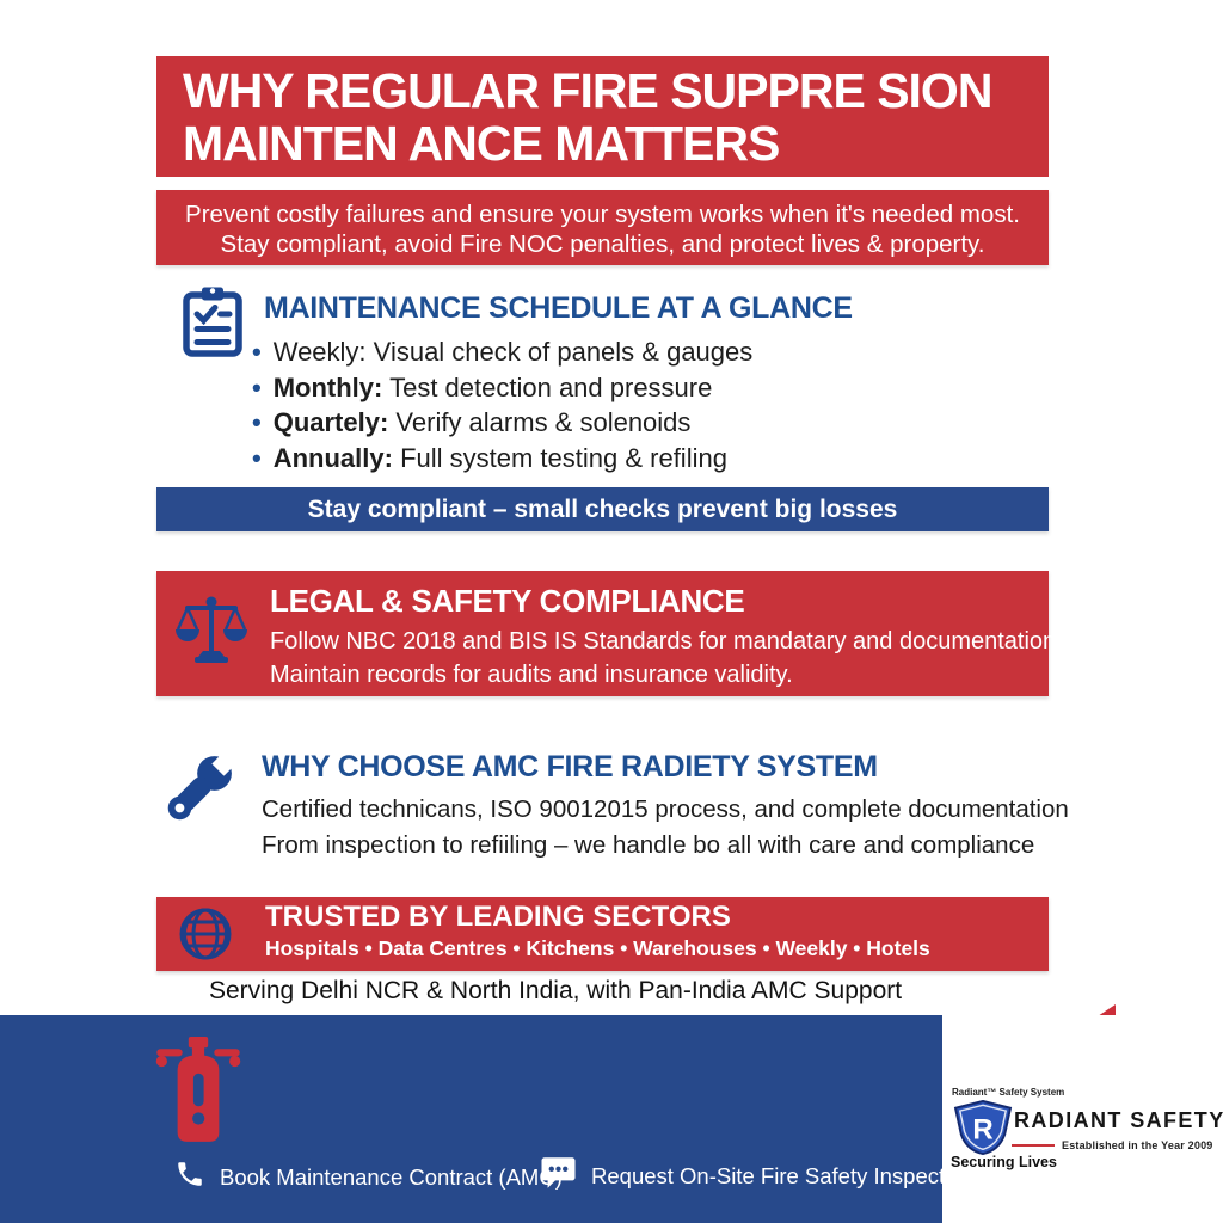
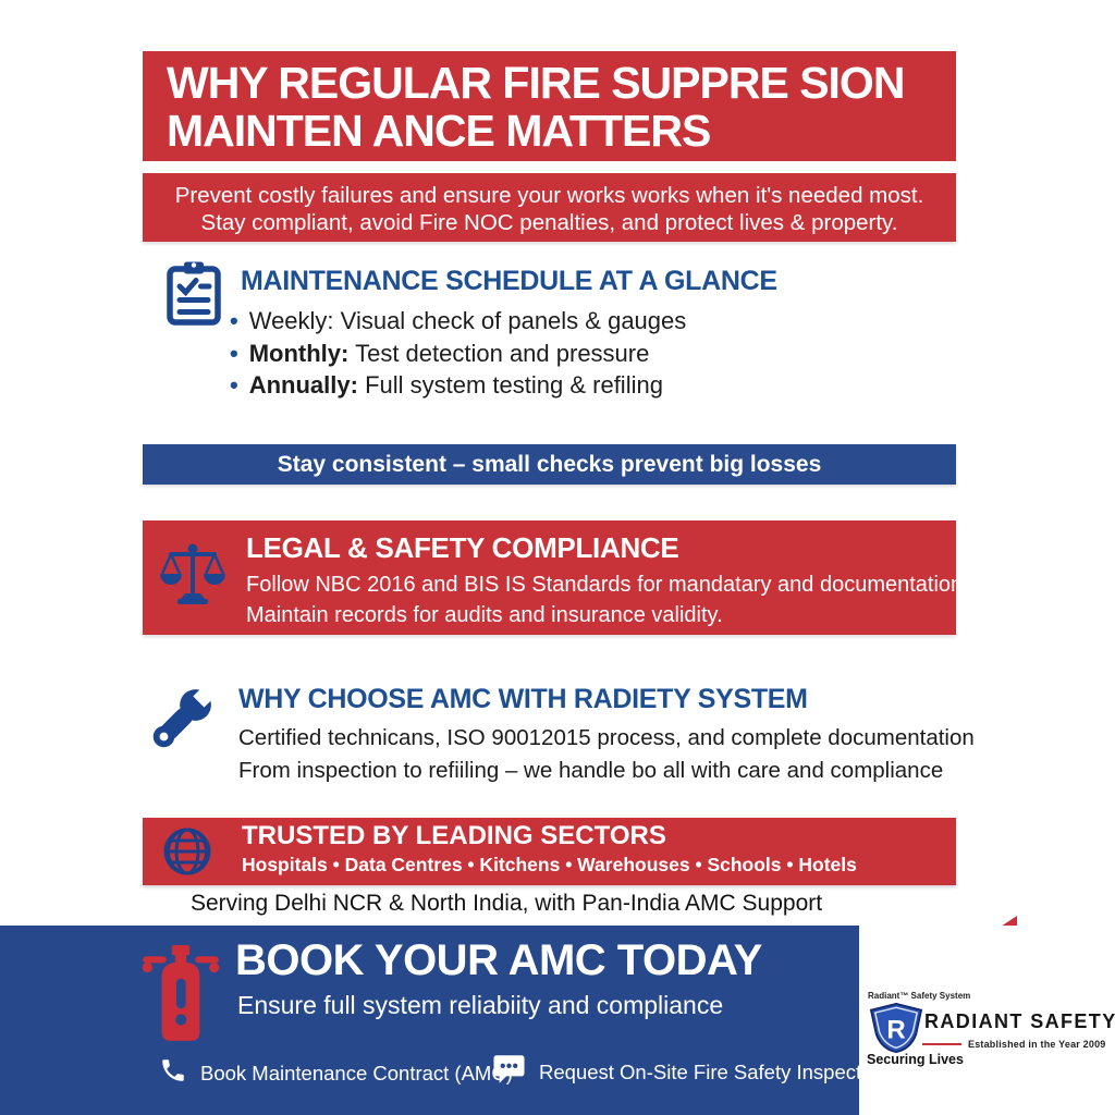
  WHY REGULAR FIRE SUPPRE SION
  MAINTEN ANCE MATTERS
- Prevent costly failures and ensure your system works when it's needed most.
+ Prevent costly failures and ensure your works works when it's needed most.
  Stay compliant, avoid Fire NOC penalties, and protect lives & property.
  MAINTENANCE SCHEDULE AT A GLANCE
  • Weekly: Visual check of panels & gauges
  • Monthly: Test detection and pressure
- • Quartely: Verify alarms & solenoids
  • Annually: Full system testing & refiling
- Stay compliant – small checks prevent big losses
+ Stay consistent – small checks prevent big losses
  LEGAL & SAFETY COMPLIANCE
- Follow NBC 2018 and BIS IS Standards for mandatary and documentation
+ Follow NBC 2016 and BIS IS Standards for mandatary and documentation
  Maintain records for audits and insurance validity.
- WHY CHOOSE AMC FIRE RADIETY SYSTEM
+ WHY CHOOSE AMC WITH RADIETY SYSTEM
  Certified technicans, ISO 90012015 process, and complete documentation
  From inspection to refiiling – we handle bo all with care and compliance
  TRUSTED BY LEADING SECTORS
- Hospitals • Data Centres • Kitchens • Warehouses • Weekly • Hotels
+ Hospitals • Data Centres • Kitchens • Warehouses • Schools • Hotels
  Serving Delhi NCR & North India, with Pan-India AMC Support
+ BOOK YOUR AMC TODAY
+ Ensure full system reliabiity and compliance
  Book Maintenance Contract (AM
  Request On-Site Fire Safety Inspec
  Radiant™ Safety System
  R
  Securing Lives
  RADIANT SAFETY
  Established in the Year 2009
